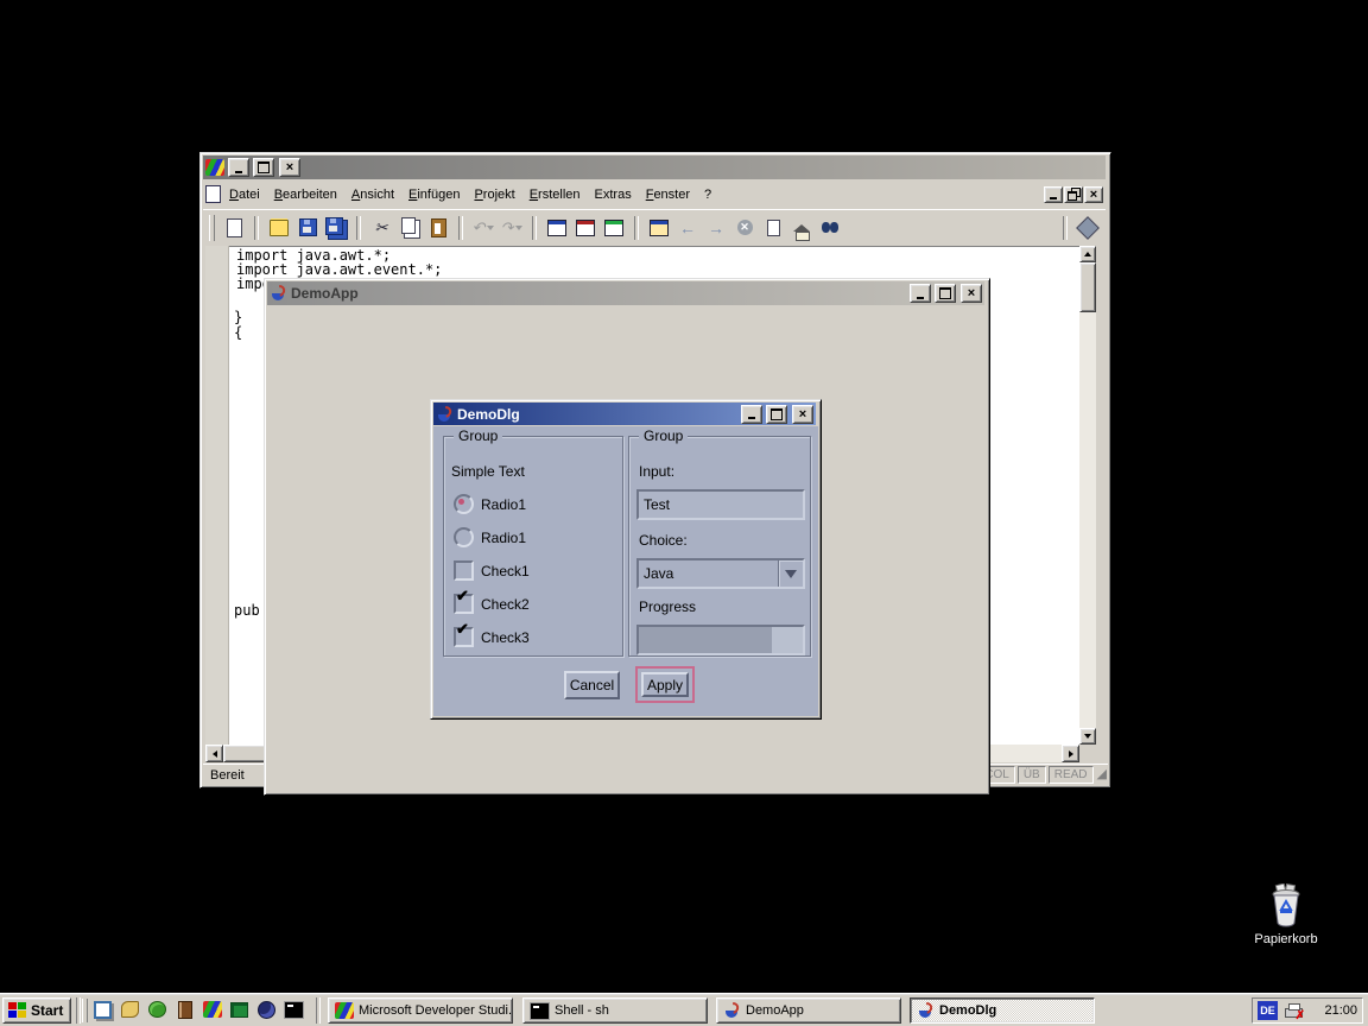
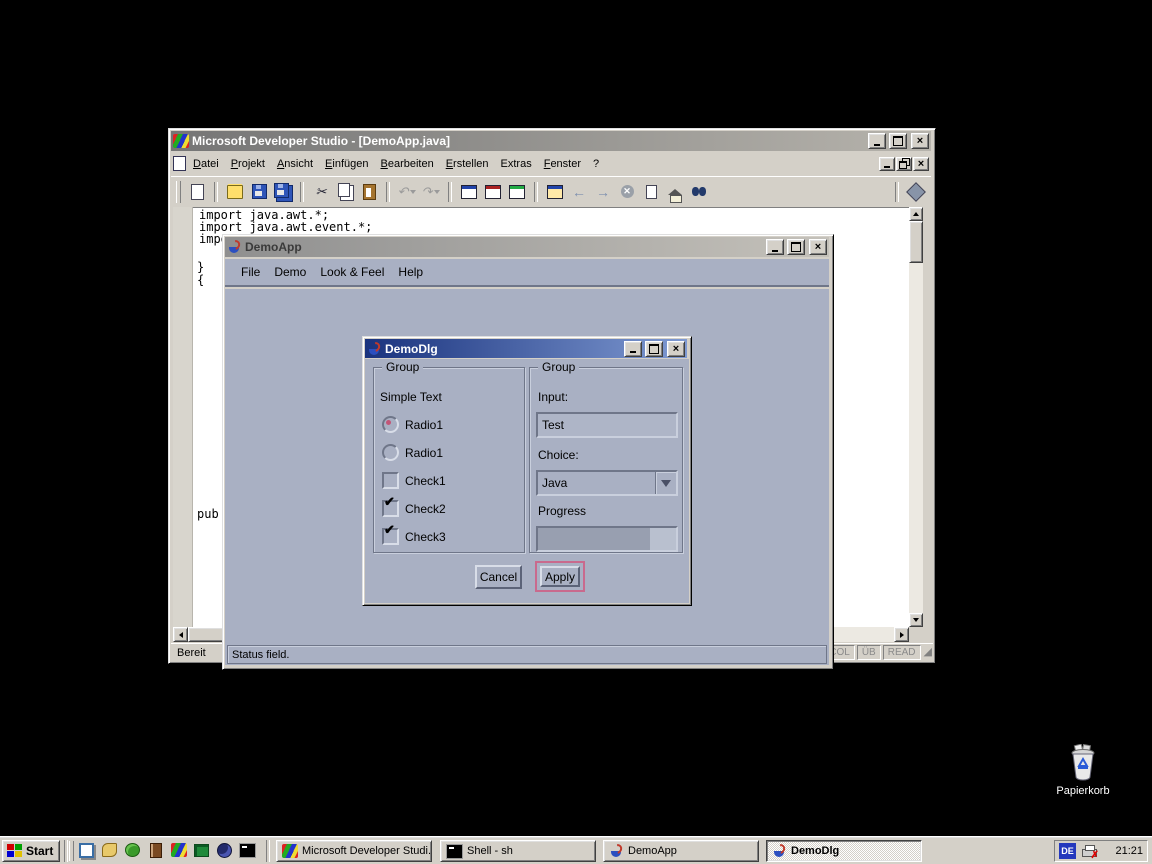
+ Microsoft Developer Studio - [DemoApp.java]
  ×
  Datei
- Bearbeiten
+ Projekt
  Ansicht
  Einfügen
- Projekt
+ Bearbeiten
  Erstellen
  Extras
  Fenster
  ?
  ×
  ✂
  ↶
  ↷
  ←
  →
  ✕
  import java.awt.*;
  import java.awt.event.*;
  imp
  }
  {
  pub
  Bereit
  ÜB
  READ
  ◢
  DemoApp
  ×
+ File
+ Demo
+ Look & Feel
+ Help
+ Status field.
  DemoDlg
  ×
  Group
  Simple Text
  Radio1
  Radio1
  Check1
  ✔
  Check2
  ✔
  Check3
  Group
  Input:
  Test
  Choice:
  Java
  Progress
  Cancel
  Apply
  Papierkorb
  Start
  Microsoft Developer Studi.
  Shell - sh
  DemoApp
  DemoDlg
  DE
- 21:00
+ 21:21
